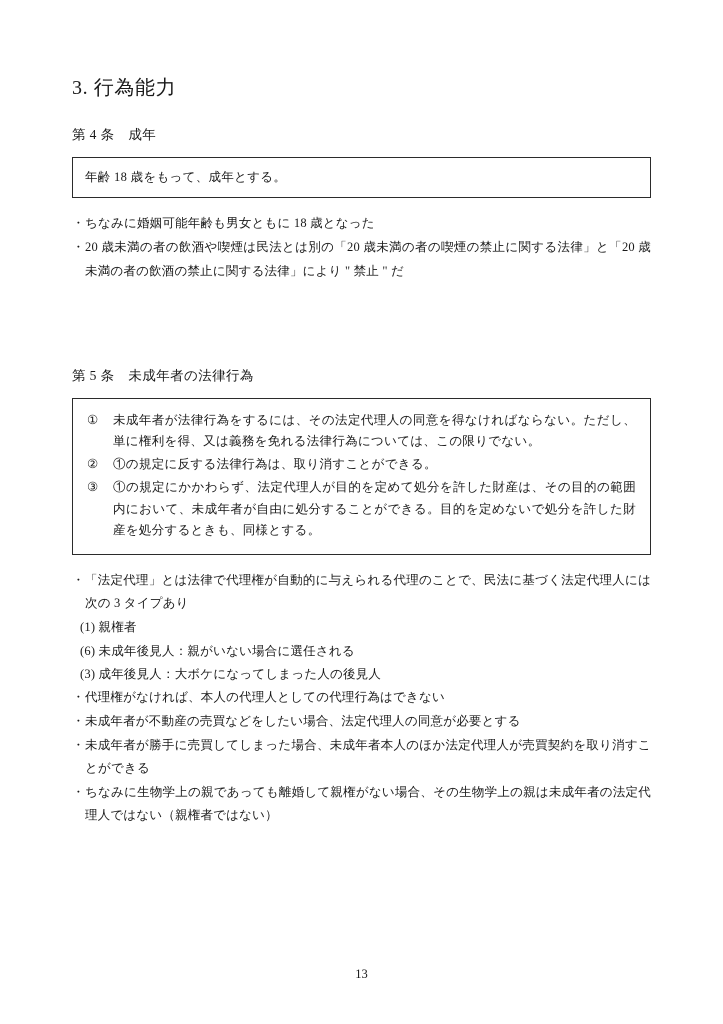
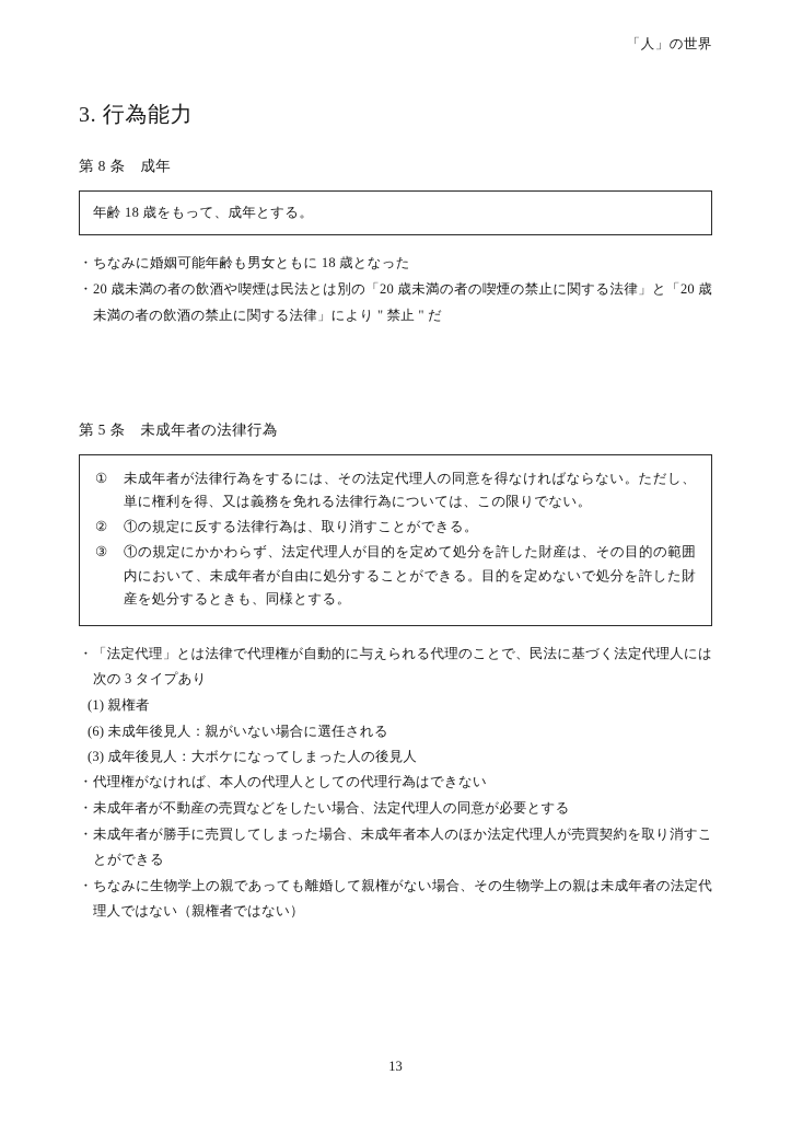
+ 「人」の世界
  3. 行為能力
- 第 4 条 成年
+ 第 8 条 成年
  年齢 18 歳をもって、成年とする。
  ・
  ちなみに婚姻可能年齢も男女ともに 18 歳となった
  ・
  20 歳未満の者の飲酒や喫煙は民法とは別の「20 歳未満の者の喫煙の禁止に関する法律」と「20 歳未満の者の飲酒の禁止に関する法律」により " 禁止 " だ
  第 5 条 未成年者の法律行為
  ①
  未成年者が法律行為をするには、その法定代理人の同意を得なければならない。ただし、単に権利を得、又は義務を免れる法律行為については、この限りでない。
  ②
  ①の規定に反する法律行為は、取り消すことができる。
  ③
  ①の規定にかかわらず、法定代理人が目的を定めて処分を許した財産は、その目的の範囲内において、未成年者が自由に処分することができる。目的を定めないで処分を許した財産を処分するときも、同様とする。
  ・
  「法定代理」とは法律で代理権が自動的に与えられる代理のことで、民法に基づく法定代理人には次の 3 タイプあり
  (1) 親権者
  (6) 未成年後見人：親がいない場合に選任される
  (3) 成年後見人：大ボケになってしまった人の後見人
  ・
  代理権がなければ、本人の代理人としての代理行為はできない
  ・
  未成年者が不動産の売買などをしたい場合、法定代理人の同意が必要とする
  ・
  未成年者が勝手に売買してしまった場合、未成年者本人のほか法定代理人が売買契約を取り消すことができる
  ・
  ちなみに生物学上の親であっても離婚して親権がない場合、その生物学上の親は未成年者の法定代理人ではない（親権者ではない）
  13
